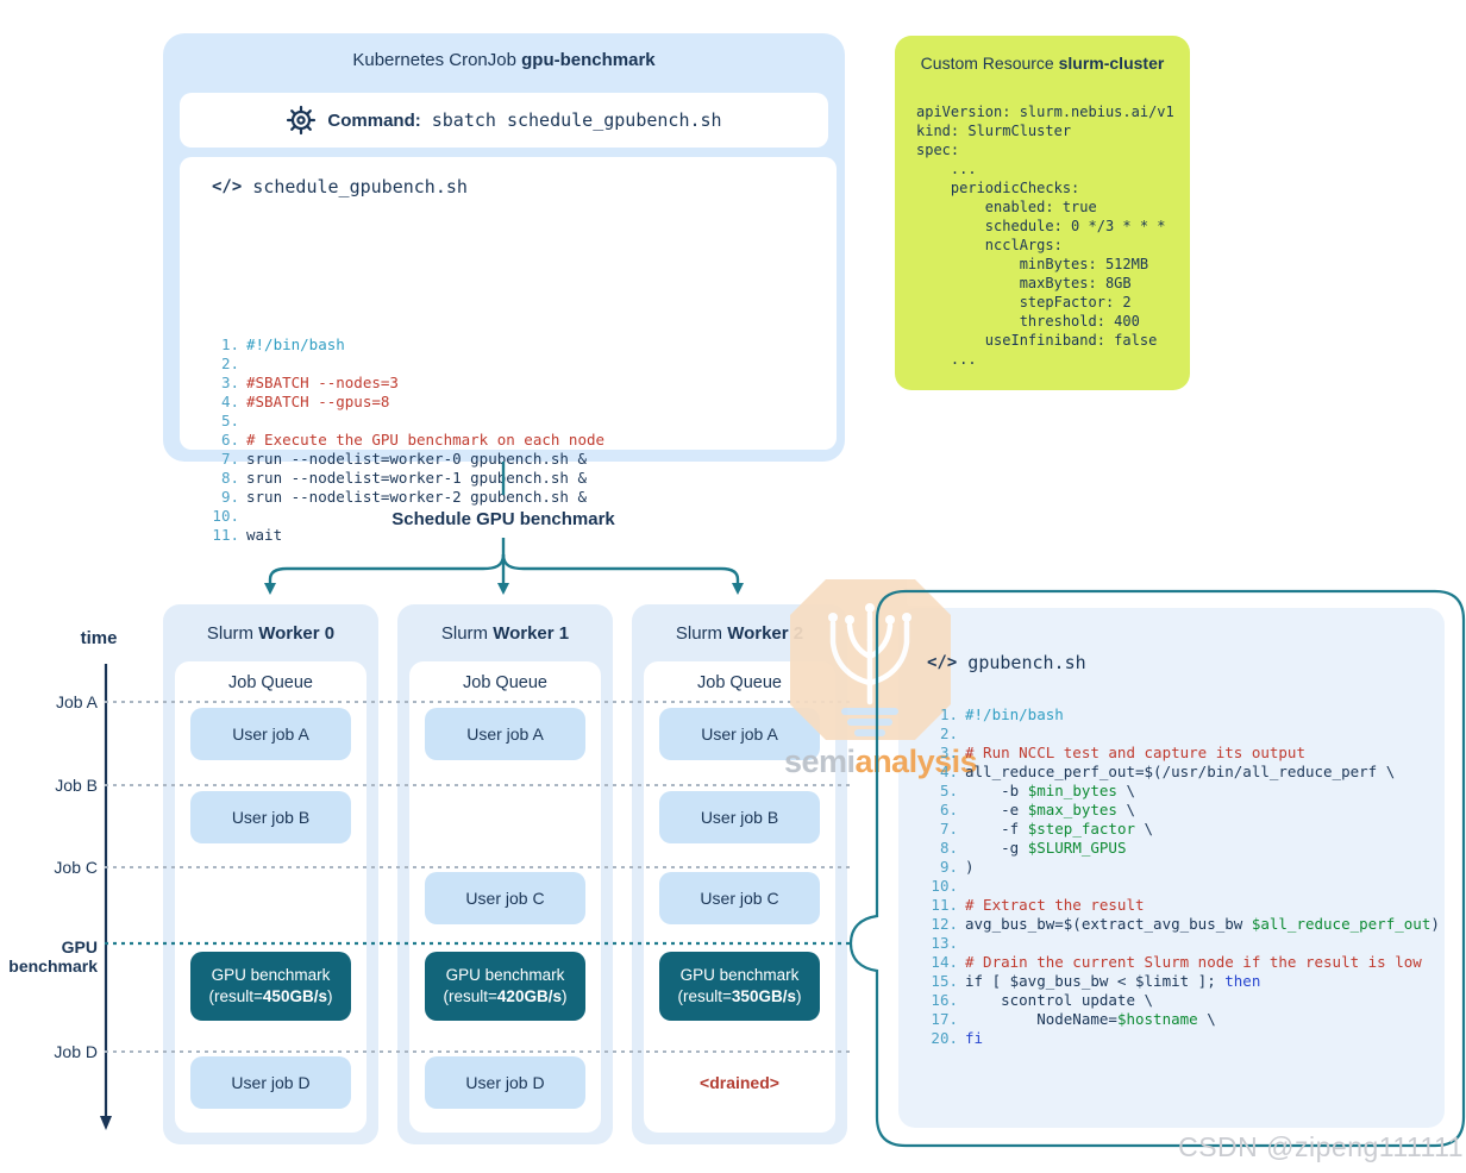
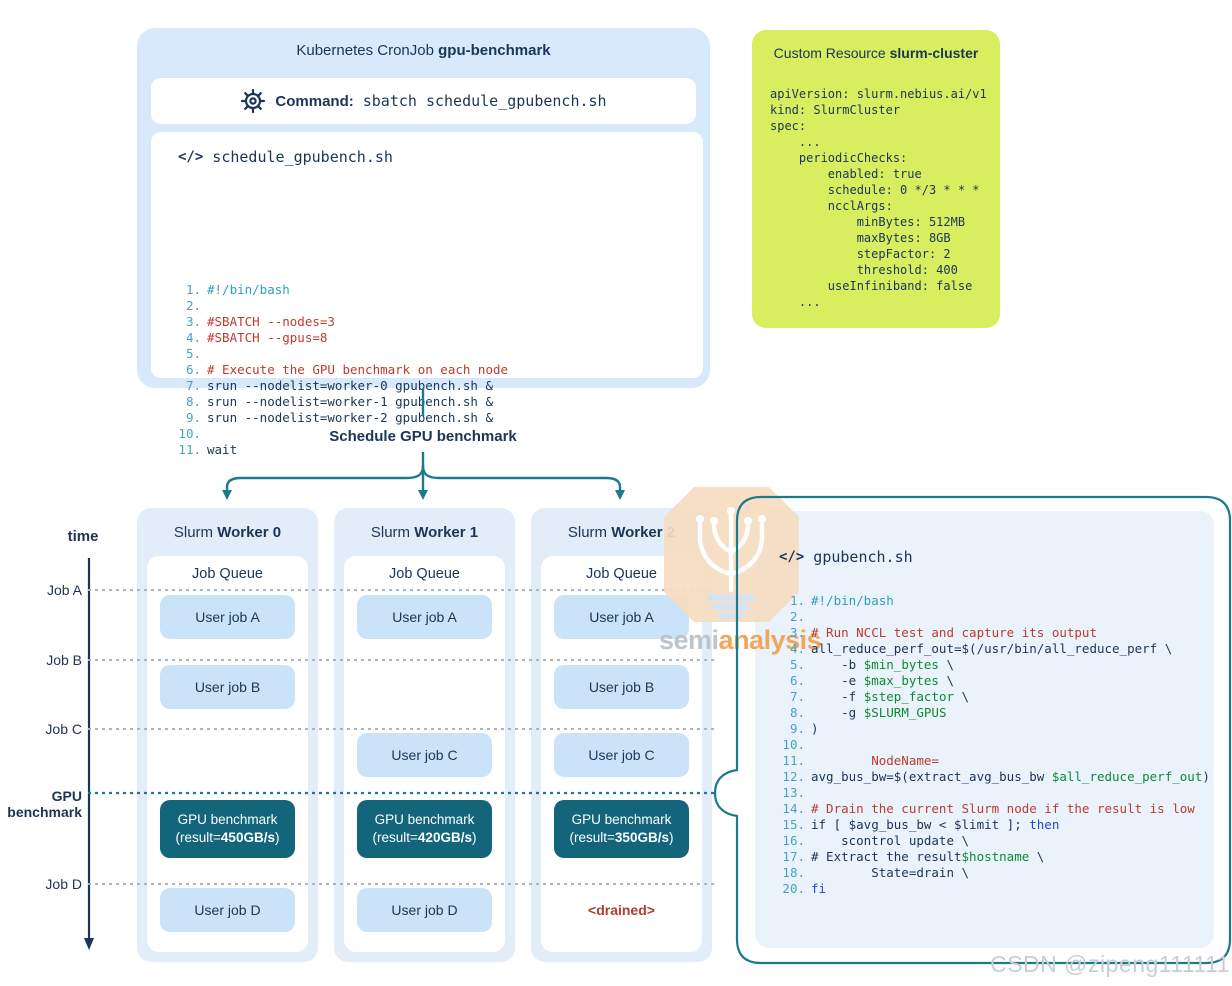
  Kubernetes CronJob gpu-benchmark
  Command:
  sbatch schedule_gpubench.sh
  </>
  schedule_gpubench.sh
  1. #!/bin/bash
  2.
  3. #SBATCH --nodes=3
  4. #SBATCH --gpus=8
  5.
  6. # Execute the GPU benchmark on each node
  7. srun --nodelist=worker-0 gpubench.sh &
  8. srun --nodelist=worker-1 gpubench.sh &
  9. srun --nodelist=worker-2 gpubench.sh &
  10.
  11. wait
  Custom Resource slurm-cluster
  apiVersion: slurm.nebius.ai/v1
  kind: SlurmCluster
  spec:
  ...
  periodicChecks:
  enabled: true
  schedule: 0 */3 * * *
  ncclArgs:
  minBytes: 512MB
  maxBytes: 8GB
  stepFactor: 2
  threshold: 400
  useInfiniband: false
  ...
  Schedule GPU benchmark
  time
  Job A
  Job B
  Job C
  GPU
  benchmark
  Job D
  Slurm Worker 0
  Job Queue
  User job A
  User job B
  GPU benchmark
  (result=450GB/s)
  User job D
  Slurm Worker 1
  Job Queue
  User job A
  User job C
  GPU benchmark
  (result=420GB/s)
  User job D
  Slurm Worker
  Job Queue
  User job A
  User job B
  User job C
  GPU benchmark
  (result=350GB/s)
  <drained>
  semianalysis
  </>
  gpubench.sh
  1. #!/bin/bash
  2.
  3. # Run NCCL test and capture its output
  4. all_reduce_perf_out=$(/usr/bin/all_reduce_perf \
  5. -b $min_bytes \
  6. -e $max_bytes \
  7. -f $step_factor \
  8. -g $SLURM_GPUS
  9. )
  10.
- 11. # Extract the result
+ 11. NodeName=
  12. avg_bus_bw=$(extract_avg_bus_bw $all_reduce_perf_out)
  13.
  14. # Drain the current Slurm node if the result is low
  15. if [ $avg_bus_bw < $limit ]; then
  16. scontrol update \
- 17. NodeName=$hostname \
+ 17. # Extract the result$hostname \
+ 18. State=drain \
  20. fi
  CSDN @zipeng111111
